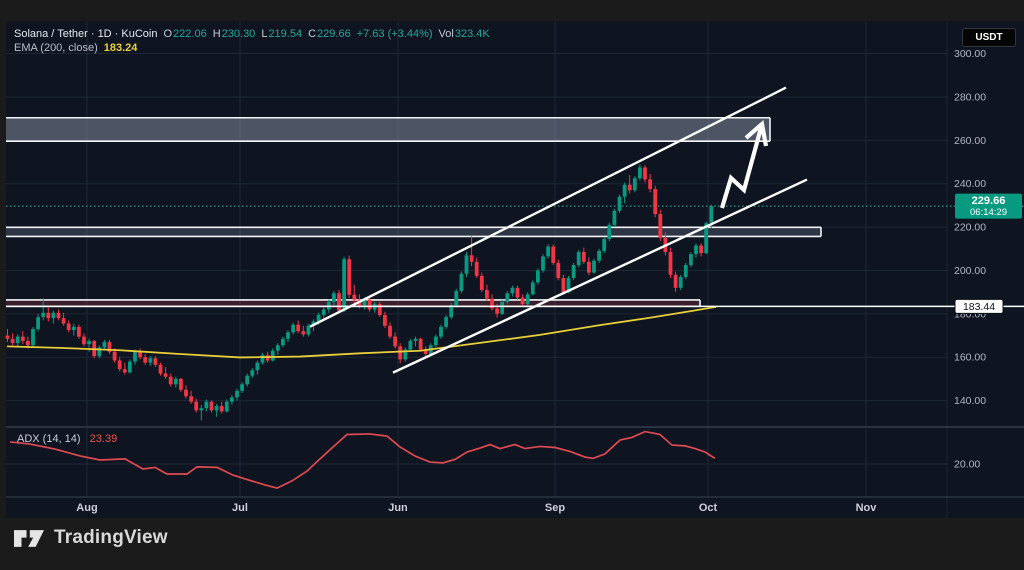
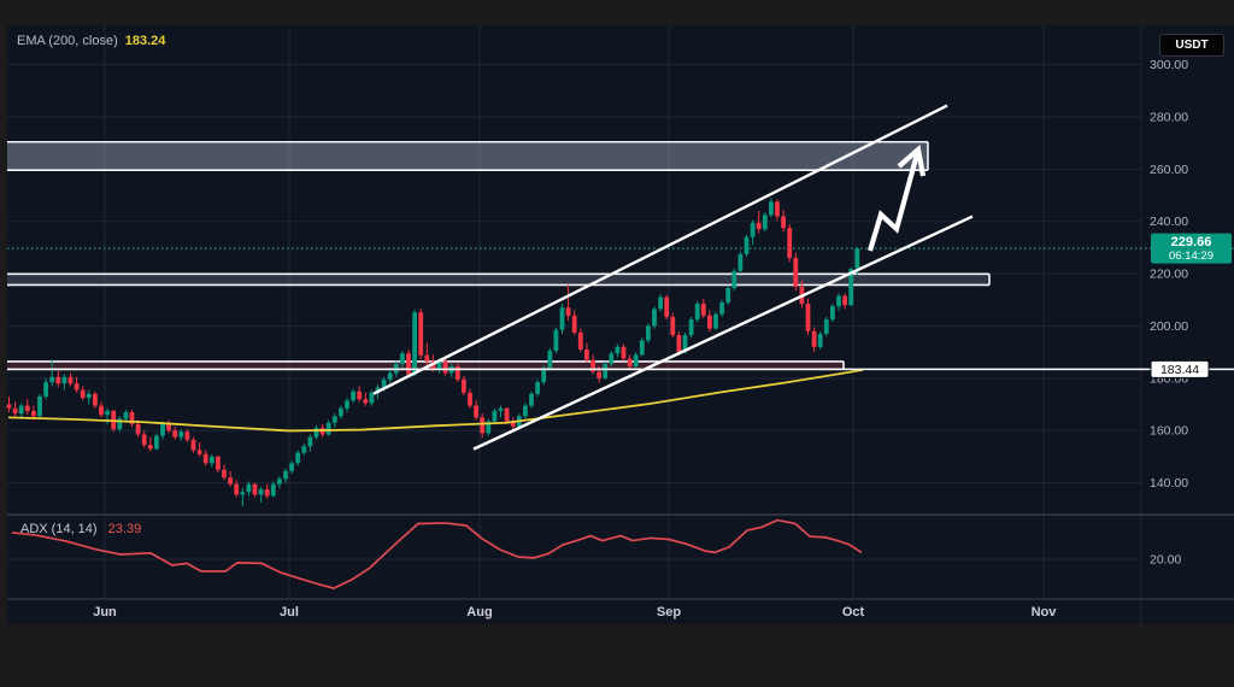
  300.00
  280.00
  260.00
  240.00
  220.00
  200.00
  180.00
  160.00
  140.00
  20.00
- Aug
+ Jun
  Jul
- Jun
+ Aug
  Sep
  Oct
  Nov
  229.66
  06:14:29
  183.44
- Solana / Tether · 1D · KuCoin
- O222.06
- H230.30
- L219.54
- C229.66
- +7.63 (+3.44%)
- Vol323.4K
  EMA (200, close)
  183.24
  ADX (14, 14) 23.39
  USDT
- TradingView
